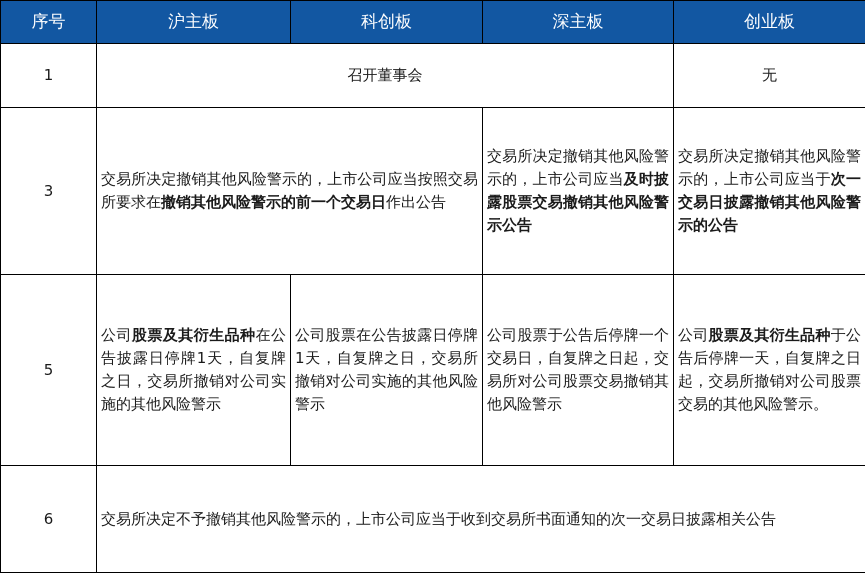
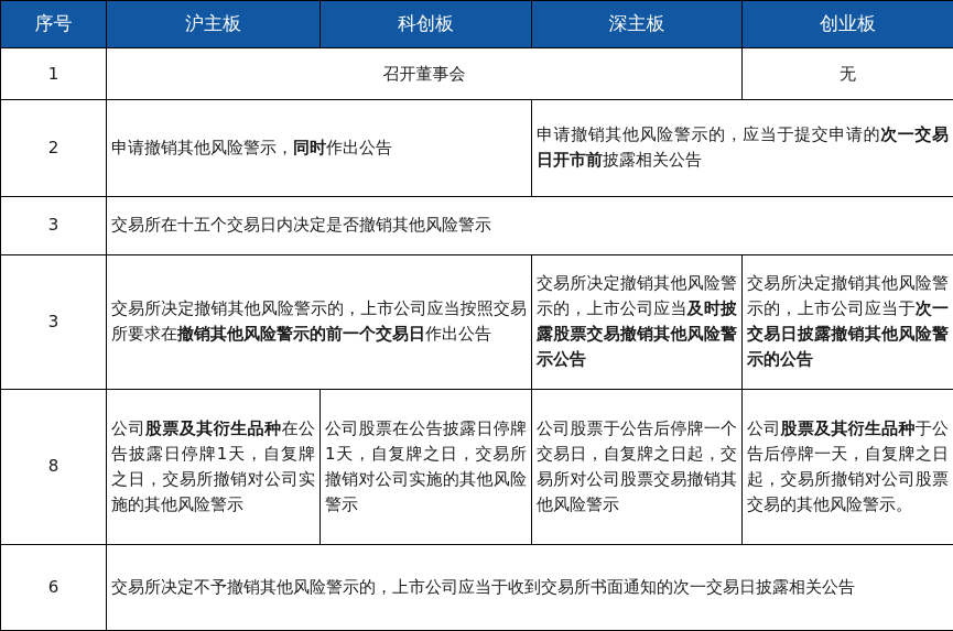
  序号	沪主板	科创板	深主板	创业板
  1	召开董事会	无
+ 2	申请撤销其他风险警示，同时作出公告	申请撤销其他风险警示的，应当于提交申请的次一交易日开市前披露相关公告
+ 3	交易所在十五个交易日内决定是否撤销其他风险警示
  3	交易所决定撤销其他风险警示的，上市公司应当按照交易所要求在撤销其他风险警示的前一个交易日作出公告	交易所决定撤销其他风险警示的，上市公司应当及时披露股票交易撤销其他风险警示公告	交易所决定撤销其他风险警示的，上市公司应当于次一交易日披露撤销其他风险警示的公告
- 5	公司股票及其衍生品种在公告披露日停牌1天，自复牌之日，交易所撤销对公司实施的其他风险警示	公司股票在公告披露日停牌1天，自复牌之日，交易所撤销对公司实施的其他风险警示	公司股票于公告后停牌一个交易日，自复牌之日起，交易所对公司股票交易撤销其他风险警示	公司股票及其衍生品种于公告后停牌一天，自复牌之日起，交易所撤销对公司股票交易的其他风险警示。
+ 8	公司股票及其衍生品种在公告披露日停牌1天，自复牌之日，交易所撤销对公司实施的其他风险警示	公司股票在公告披露日停牌1天，自复牌之日，交易所撤销对公司实施的其他风险警示	公司股票于公告后停牌一个交易日，自复牌之日起，交易所对公司股票交易撤销其他风险警示	公司股票及其衍生品种于公告后停牌一天，自复牌之日起，交易所撤销对公司股票交易的其他风险警示。
  6	交易所决定不予撤销其他风险警示的，上市公司应当于收到交易所书面通知的次一交易日披露相关公告
